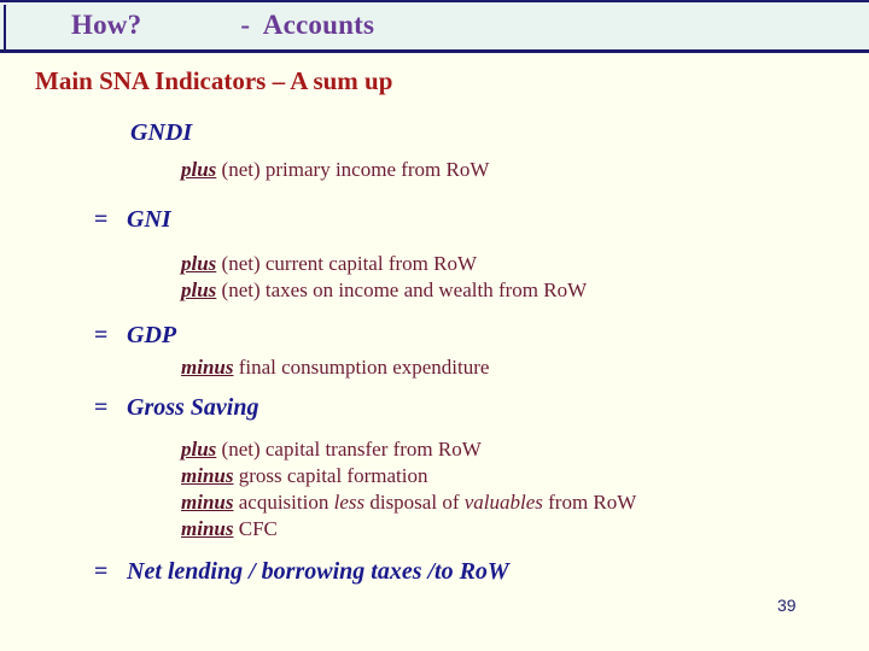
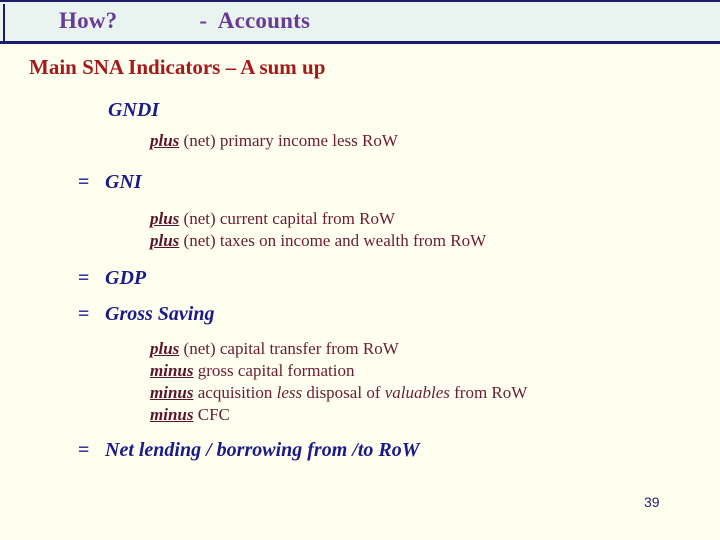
  How?
  - Accounts
  Main SNA Indicators – A sum up
  GNDI
- plus (net) primary income from RoW
+ plus (net) primary income less RoW
  = GNI
  plus (net) current capital from RoW
  plus (net) taxes on income and wealth from RoW
  = GDP
- minus final consumption expenditure
  = Gross Saving
  plus (net) capital transfer from RoW
  minus gross capital formation
  minus acquisition less disposal of valuables from RoW
  minus CFC
- = Net lending / borrowing taxes /to RoW
+ = Net lending / borrowing from /to RoW
  39
